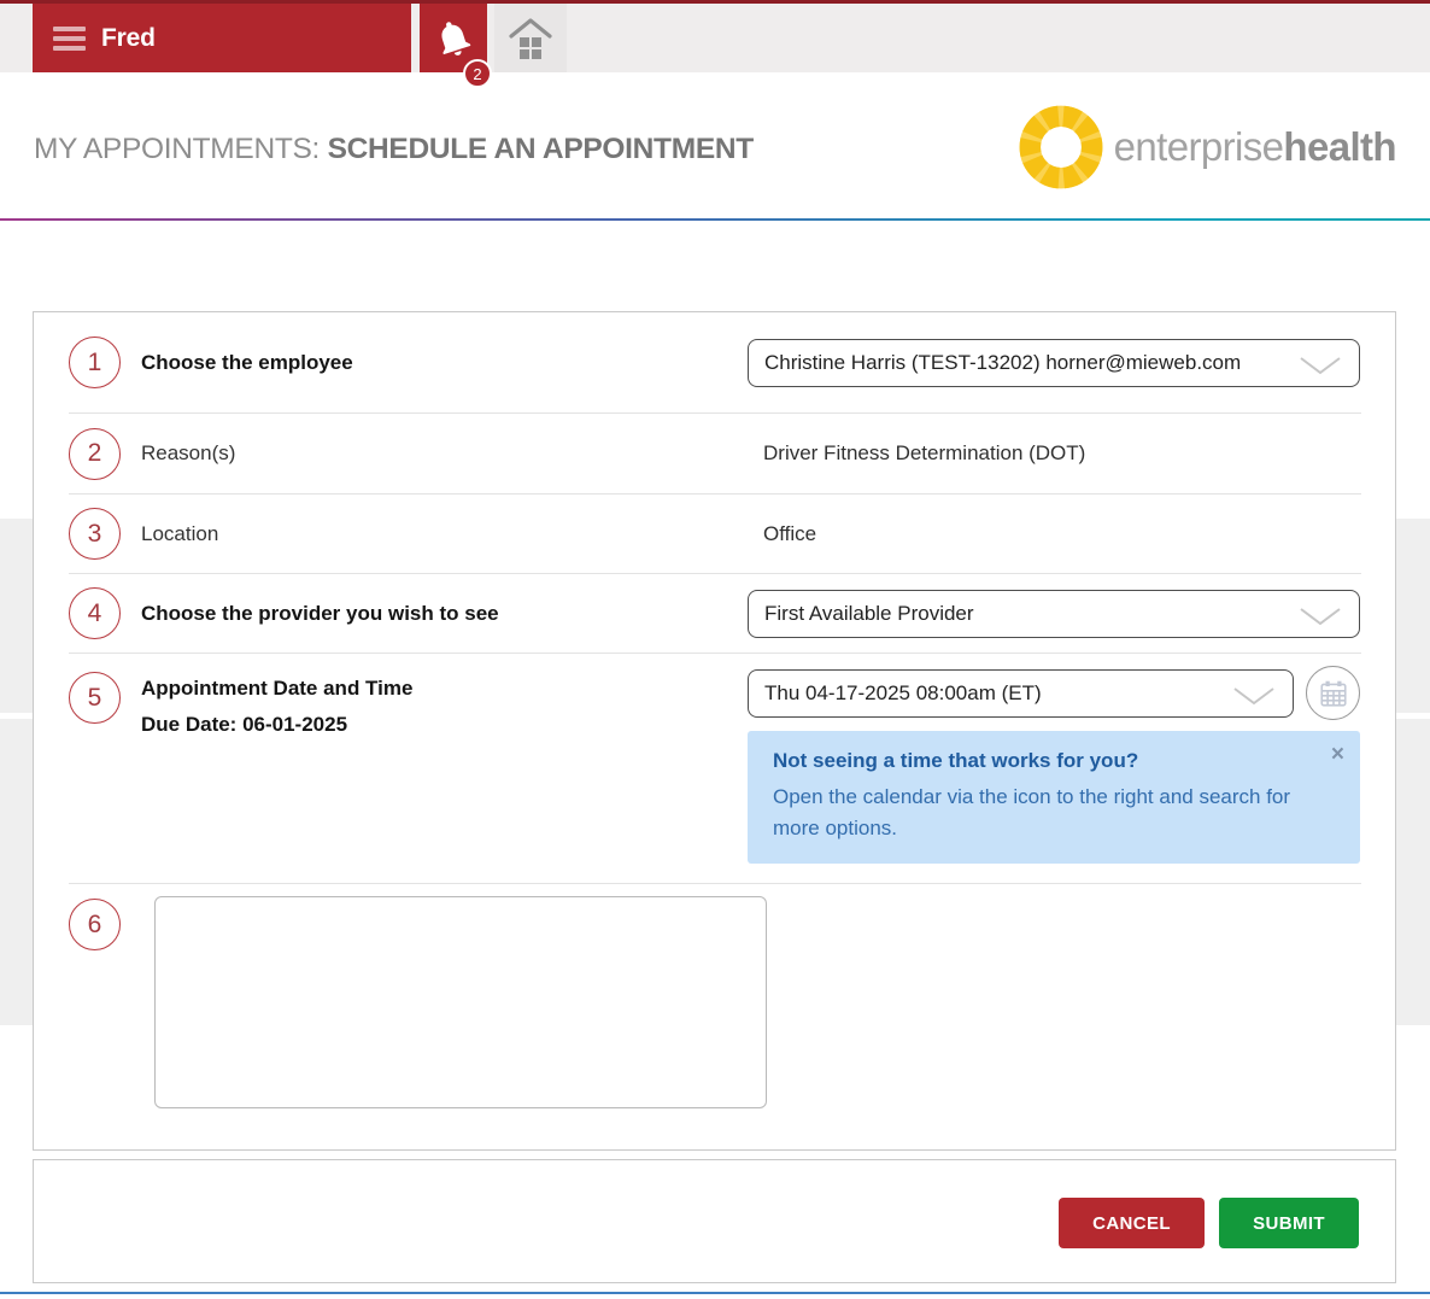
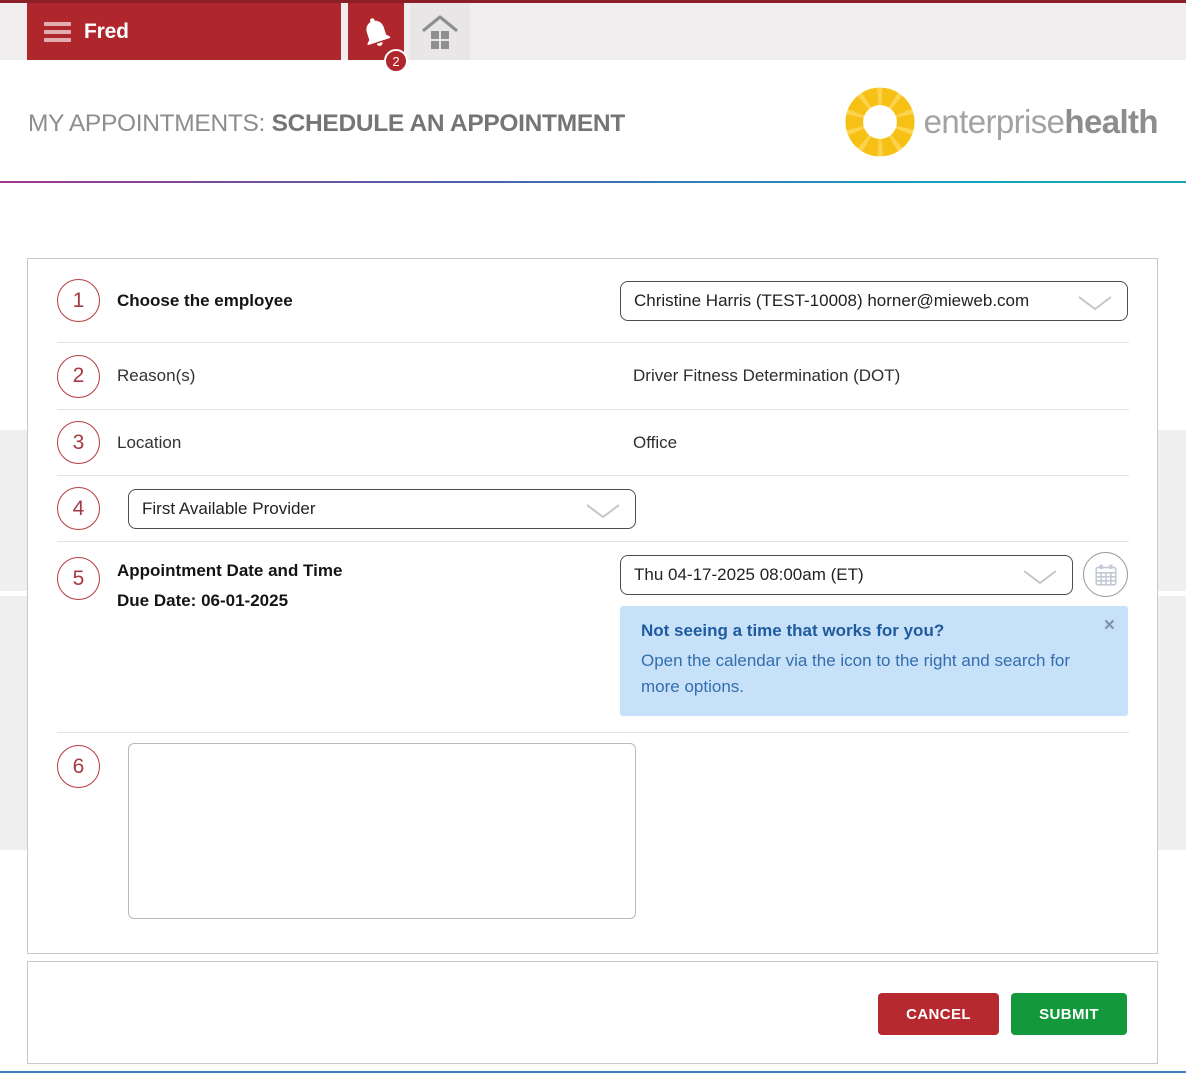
  Fred
  2
  MY APPOINTMENTS: SCHEDULE AN APPOINTMENT
  enterprisehealth
  1
  Choose the employee
- Christine Harris (TEST-13202) horner@mieweb.com
+ Christine Harris (TEST-10008) horner@mieweb.com
  2
  Reason(s)
  Driver Fitness Determination (DOT)
  3
  Location
  Office
  4
- Choose the provider you wish to see
  First Available Provider
  5
  Appointment Date and Time
  Due Date: 06-01-2025
  Thu 04-17-2025 08:00am (ET)
  Not seeing a time that works for you?
  Open the calendar via the icon to the right and search for more options.
  ×
  6
  CANCEL
  SUBMIT
